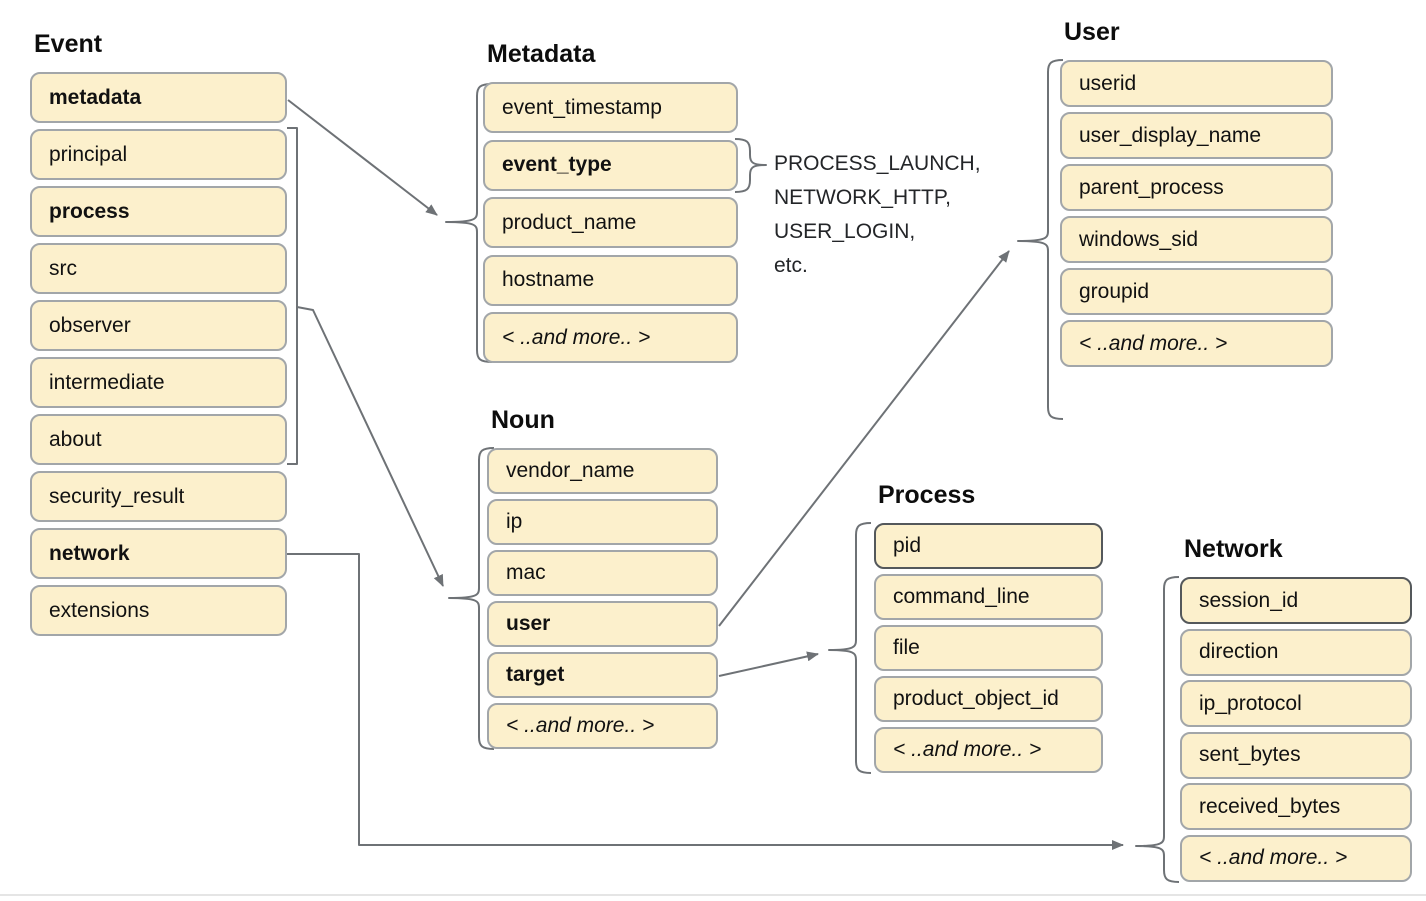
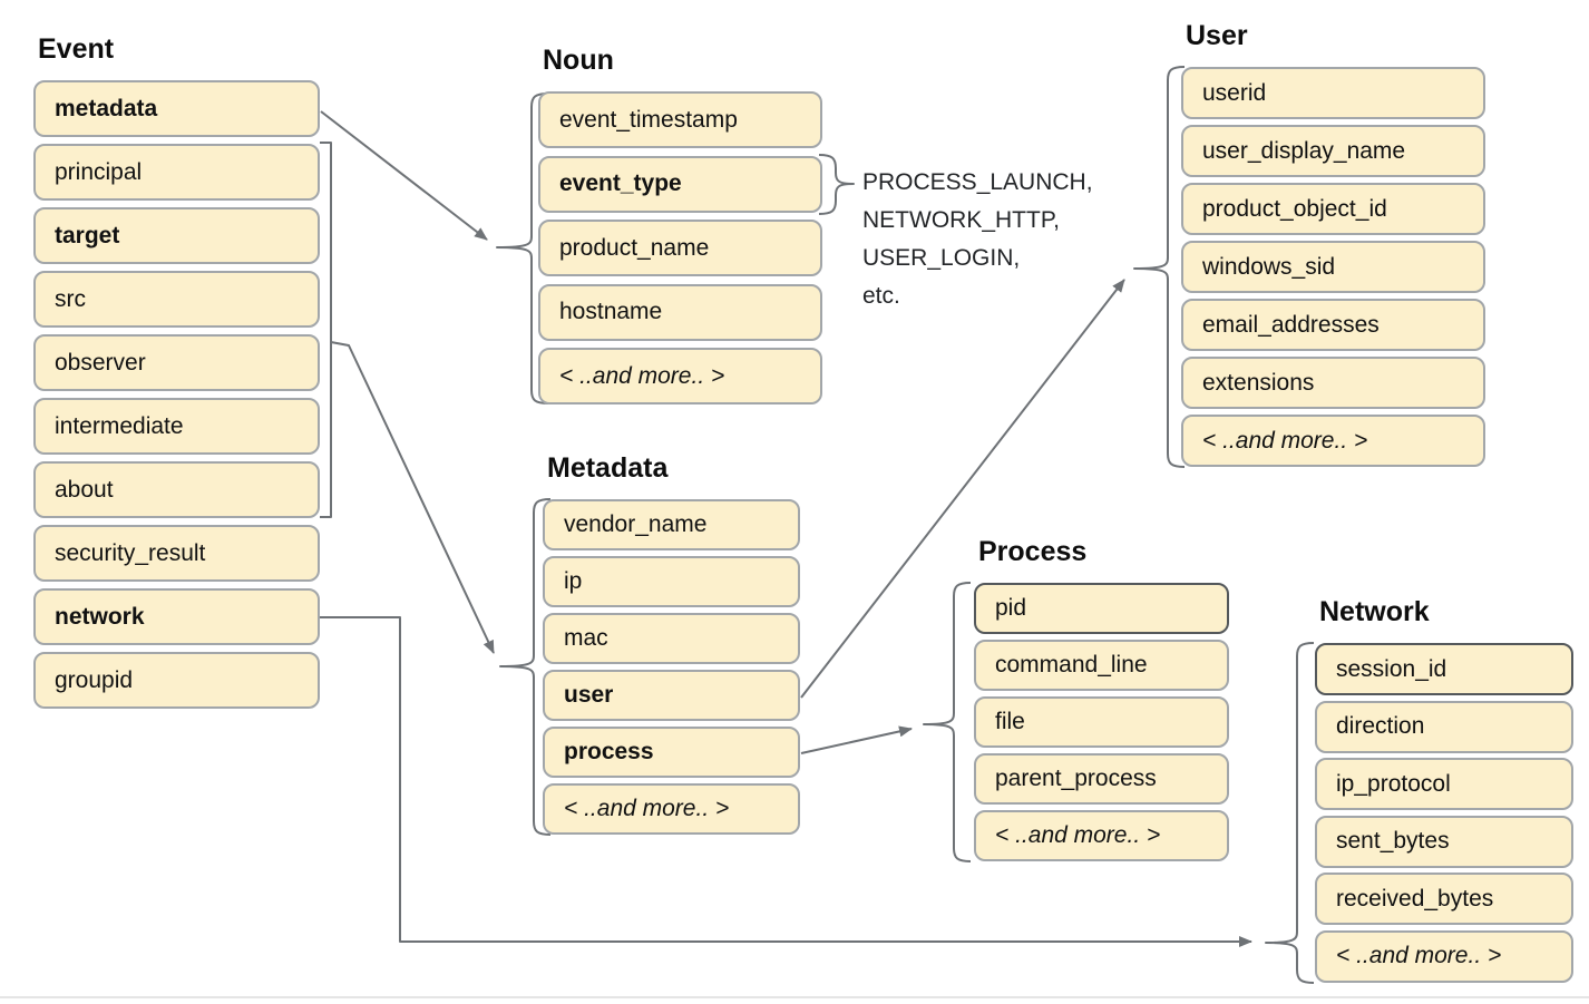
  Event
  metadata
  principal
- process
+ target
  src
  observer
  intermediate
  about
  security_result
  network
- extensions
+ groupid
- Metadata
+ Noun
  event_timestamp
  event_type
  product_name
  hostname
  < ..and more.. >
  User
  userid
  user_display_name
- parent_process
+ product_object_id
  windows_sid
+ email_addresses
- groupid
+ extensions
  < ..and more.. >
- Noun
+ Metadata
  vendor_name
  ip
  mac
  user
- target
+ process
  < ..and more.. >
  Process
  pid
  command_line
  file
- product_object_id
+ parent_process
  < ..and more.. >
  Network
  session_id
  direction
  ip_protocol
  sent_bytes
  received_bytes
  < ..and more.. >
  PROCESS_LAUNCH,
  NETWORK_HTTP,
  USER_LOGIN,
  etc.
